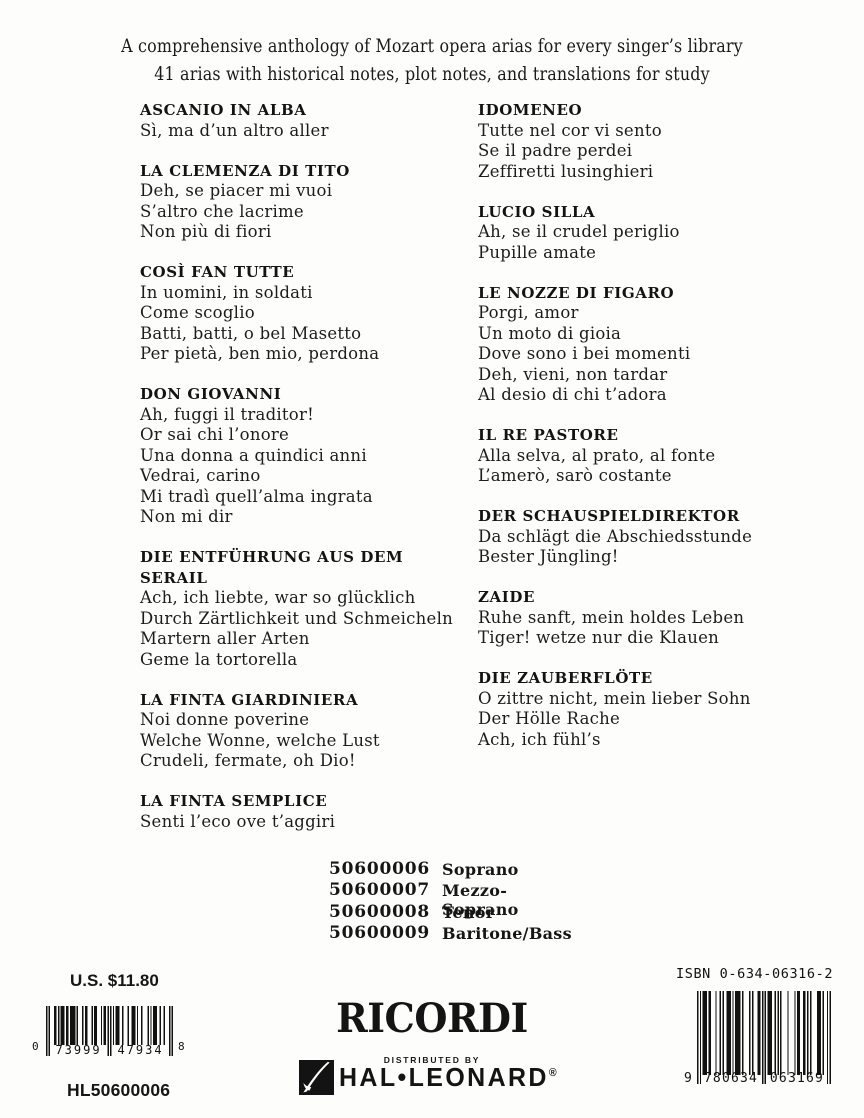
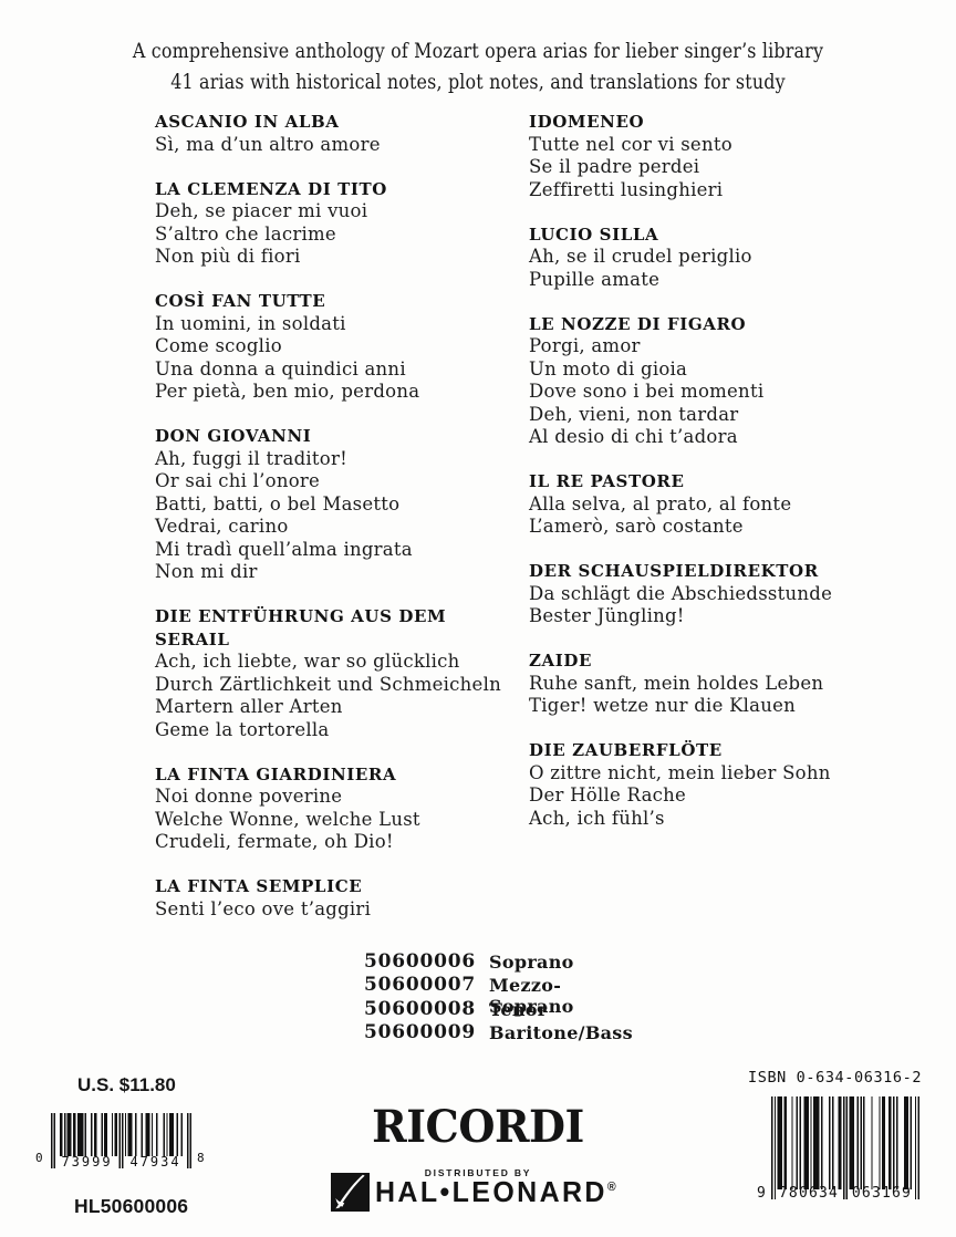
- A comprehensive anthology of Mozart opera arias for every singer’s library
+ A comprehensive anthology of Mozart opera arias for lieber singer’s library
  41 arias with historical notes, plot notes, and translations for study
  ASCANIO IN ALBA
- Sì, ma d’un altro aller
+ Sì, ma d’un altro amore
  LA CLEMENZA DI TITO
  Deh, se piacer mi vuoi
  S’altro che lacrime
  Non più di fiori
  COSÌ FAN TUTTE
  In uomini, in soldati
  Come scoglio
- Batti, batti, o bel Masetto
+ Una donna a quindici anni
  Per pietà, ben mio, perdona
  DON GIOVANNI
  Ah, fuggi il traditor!
  Or sai chi l’onore
- Una donna a quindici anni
+ Batti, batti, o bel Masetto
  Vedrai, carino
  Mi tradì quell’alma ingrata
  Non mi dir
  DIE ENTFÜHRUNG AUS DEM SERAIL
  Ach, ich liebte, war so glücklich
  Durch Zärtlichkeit und Schmeicheln
  Martern aller Arten
  Geme la tortorella
  LA FINTA GIARDINIERA
  Noi donne poverine
  Welche Wonne, welche Lust
  Crudeli, fermate, oh Dio!
  LA FINTA SEMPLICE
  Senti l’eco ove t’aggiri
  IDOMENEO
  Tutte nel cor vi sento
  Se il padre perdei
  Zeffiretti lusinghieri
  LUCIO SILLA
  Ah, se il crudel periglio
  Pupille amate
  LE NOZZE DI FIGARO
  Porgi, amor
  Un moto di gioia
  Dove sono i bei momenti
  Deh, vieni, non tardar
  Al desio di chi t’adora
  IL RE PASTORE
  Alla selva, al prato, al fonte
  L’amerò, sarò costante
  DER SCHAUSPIELDIREKTOR
  Da schlägt die Abschiedsstunde
  Bester Jüngling!
  ZAIDE
  Ruhe sanft, mein holdes Leben
  Tiger! wetze nur die Klauen
  DIE ZAUBERFLÖTE
  O zittre nicht, mein lieber Sohn
  Der Hölle Rache
  Ach, ich fühl’s
  50600006
  Soprano
  50600007
  Mezzo-Soprano
  50600008
  Tenor
  50600009
  Baritone/Bass
  U.S. $11.80
  0
  73999
  47934
  8
  HL50600006
  RICORDI
  DISTRIBUTED BY
  HAL•LEONARD®
  ISBN 0-634-06316-2
  9
  780634
  063169
